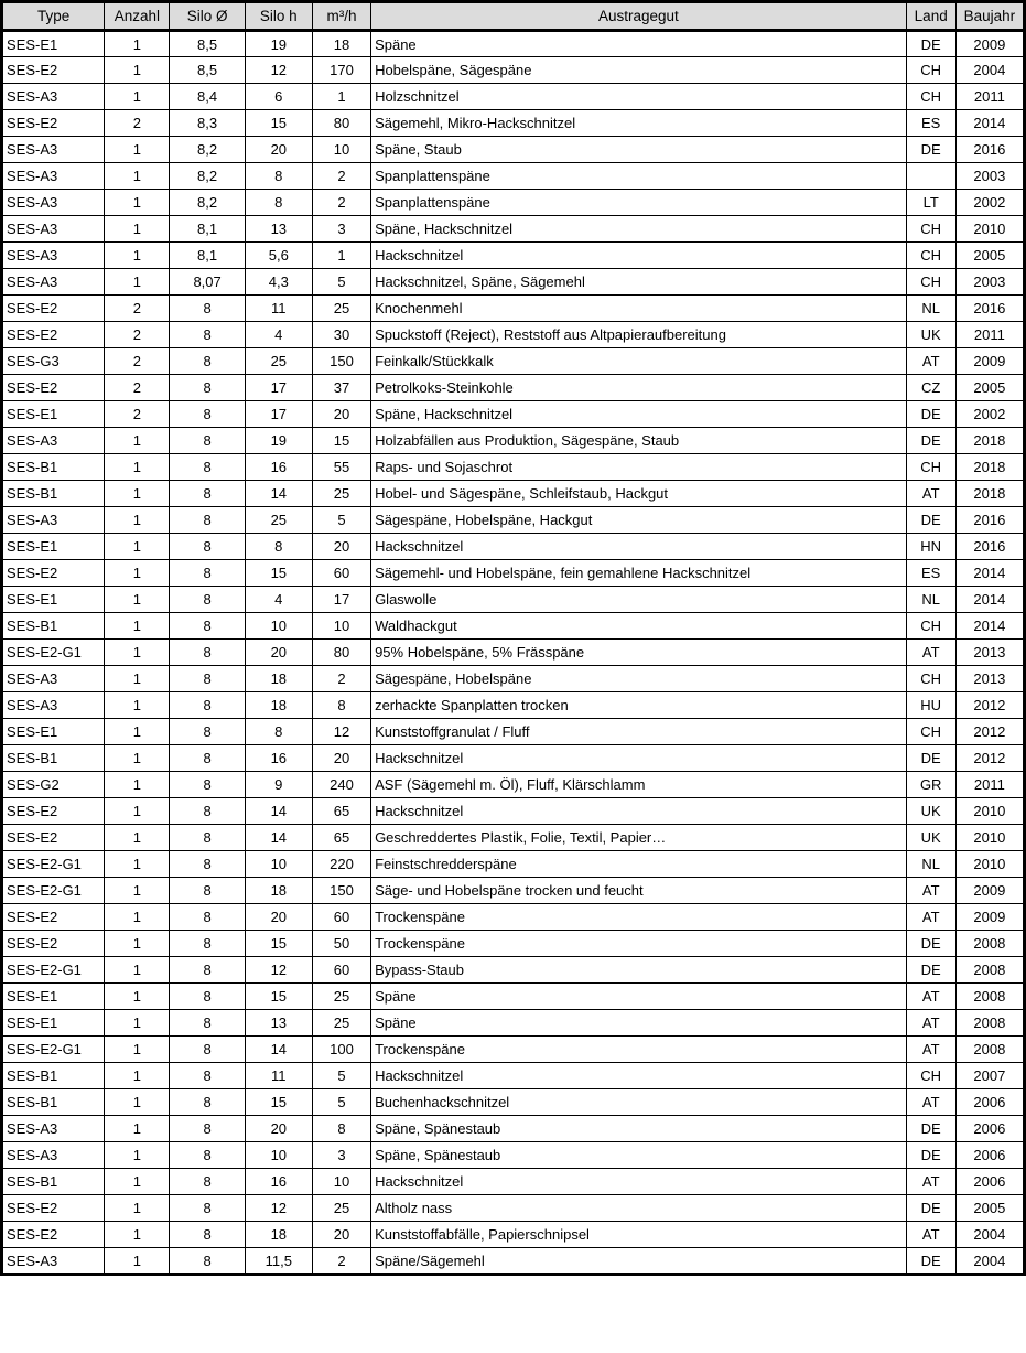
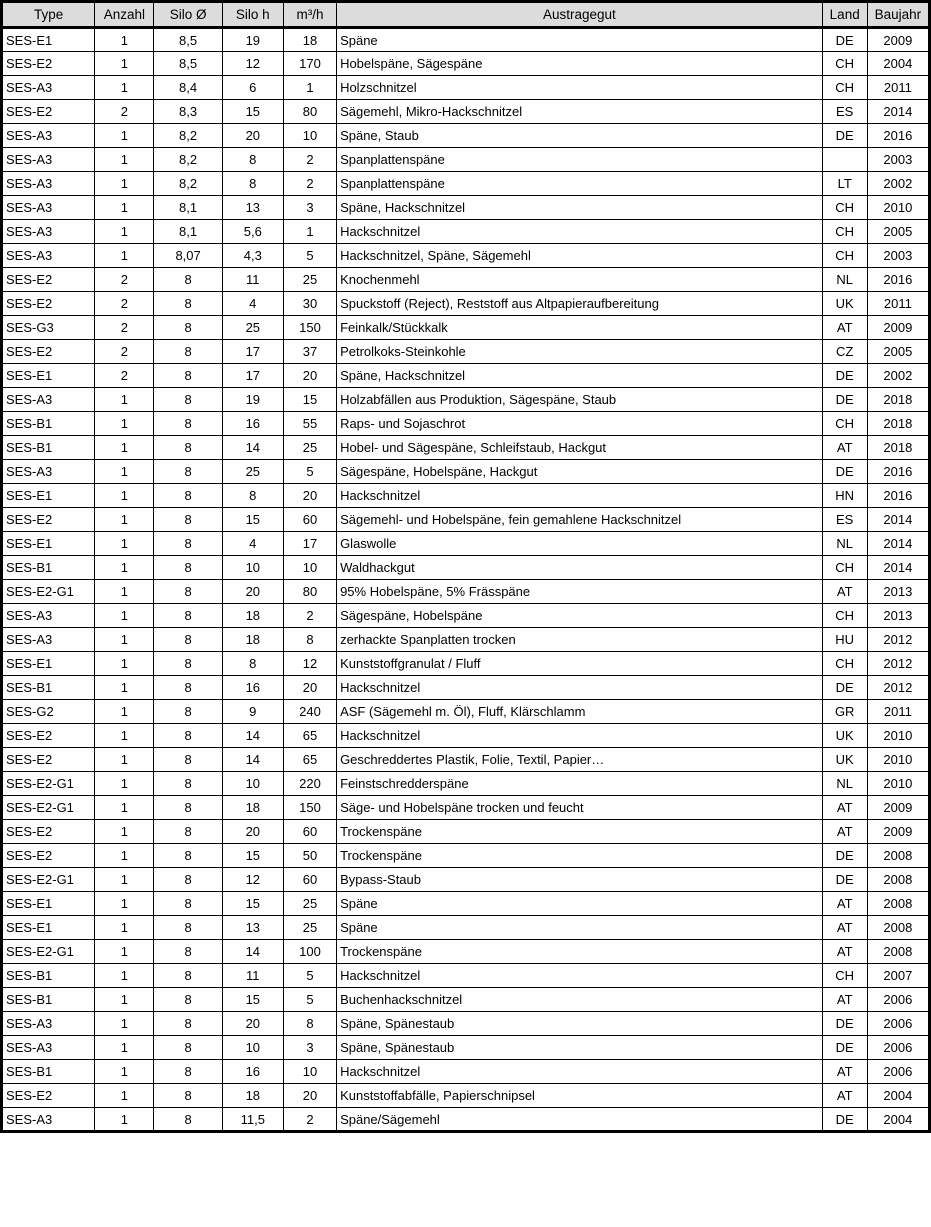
  Type	Anzahl	Silo Ø	Silo h	m³/h	Austragegut	Land	Baujahr
  SES-E1	1	8,5	19	18	Späne	DE	2009
  SES-E2	1	8,5	12	170	Hobelspäne, Sägespäne	CH	2004
  SES-A3	1	8,4	6	1	Holzschnitzel	CH	2011
  SES-E2	2	8,3	15	80	Sägemehl, Mikro-Hackschnitzel	ES	2014
  SES-A3	1	8,2	20	10	Späne, Staub	DE	2016
  SES-A3	1	8,2	8	2	Spanplattenspäne		2003
  SES-A3	1	8,2	8	2	Spanplattenspäne	LT	2002
  SES-A3	1	8,1	13	3	Späne, Hackschnitzel	CH	2010
  SES-A3	1	8,1	5,6	1	Hackschnitzel	CH	2005
  SES-A3	1	8,07	4,3	5	Hackschnitzel, Späne, Sägemehl	CH	2003
  SES-E2	2	8	11	25	Knochenmehl	NL	2016
  SES-E2	2	8	4	30	Spuckstoff (Reject), Reststoff aus Altpapieraufbereitung	UK	2011
  SES-G3	2	8	25	150	Feinkalk/Stückkalk	AT	2009
  SES-E2	2	8	17	37	Petrolkoks-Steinkohle	CZ	2005
  SES-E1	2	8	17	20	Späne, Hackschnitzel	DE	2002
  SES-A3	1	8	19	15	Holzabfällen aus Produktion, Sägespäne, Staub	DE	2018
  SES-B1	1	8	16	55	Raps- und Sojaschrot	CH	2018
  SES-B1	1	8	14	25	Hobel- und Sägespäne, Schleifstaub, Hackgut	AT	2018
  SES-A3	1	8	25	5	Sägespäne, Hobelspäne, Hackgut	DE	2016
  SES-E1	1	8	8	20	Hackschnitzel	HN	2016
  SES-E2	1	8	15	60	Sägemehl- und Hobelspäne, fein gemahlene Hackschnitzel	ES	2014
  SES-E1	1	8	4	17	Glaswolle	NL	2014
  SES-B1	1	8	10	10	Waldhackgut	CH	2014
  SES-E2-G1	1	8	20	80	95% Hobelspäne, 5% Frässpäne	AT	2013
  SES-A3	1	8	18	2	Sägespäne, Hobelspäne	CH	2013
  SES-A3	1	8	18	8	zerhackte Spanplatten trocken	HU	2012
  SES-E1	1	8	8	12	Kunststoffgranulat / Fluff	CH	2012
  SES-B1	1	8	16	20	Hackschnitzel	DE	2012
  SES-G2	1	8	9	240	ASF (Sägemehl m. Öl), Fluff, Klärschlamm	GR	2011
  SES-E2	1	8	14	65	Hackschnitzel	UK	2010
  SES-E2	1	8	14	65	Geschreddertes Plastik, Folie, Textil, Papier…	UK	2010
  SES-E2-G1	1	8	10	220	Feinstschredderspäne	NL	2010
  SES-E2-G1	1	8	18	150	Säge- und Hobelspäne trocken und feucht	AT	2009
  SES-E2	1	8	20	60	Trockenspäne	AT	2009
  SES-E2	1	8	15	50	Trockenspäne	DE	2008
  SES-E2-G1	1	8	12	60	Bypass-Staub	DE	2008
  SES-E1	1	8	15	25	Späne	AT	2008
  SES-E1	1	8	13	25	Späne	AT	2008
  SES-E2-G1	1	8	14	100	Trockenspäne	AT	2008
  SES-B1	1	8	11	5	Hackschnitzel	CH	2007
  SES-B1	1	8	15	5	Buchenhackschnitzel	AT	2006
  SES-A3	1	8	20	8	Späne, Spänestaub	DE	2006
  SES-A3	1	8	10	3	Späne, Spänestaub	DE	2006
  SES-B1	1	8	16	10	Hackschnitzel	AT	2006
- SES-E2	1	8	12	25	Altholz nass	DE	2005
  SES-E2	1	8	18	20	Kunststoffabfälle, Papierschnipsel	AT	2004
  SES-A3	1	8	11,5	2	Späne/Sägemehl	DE	2004
